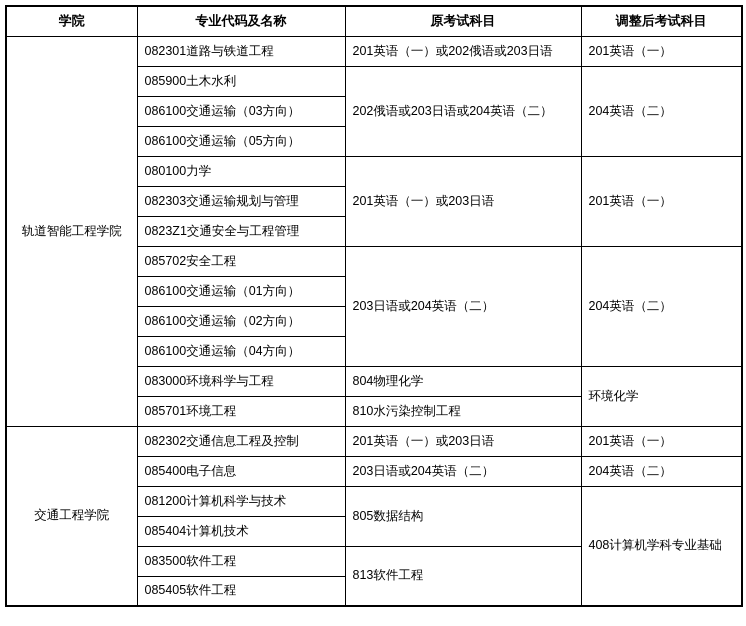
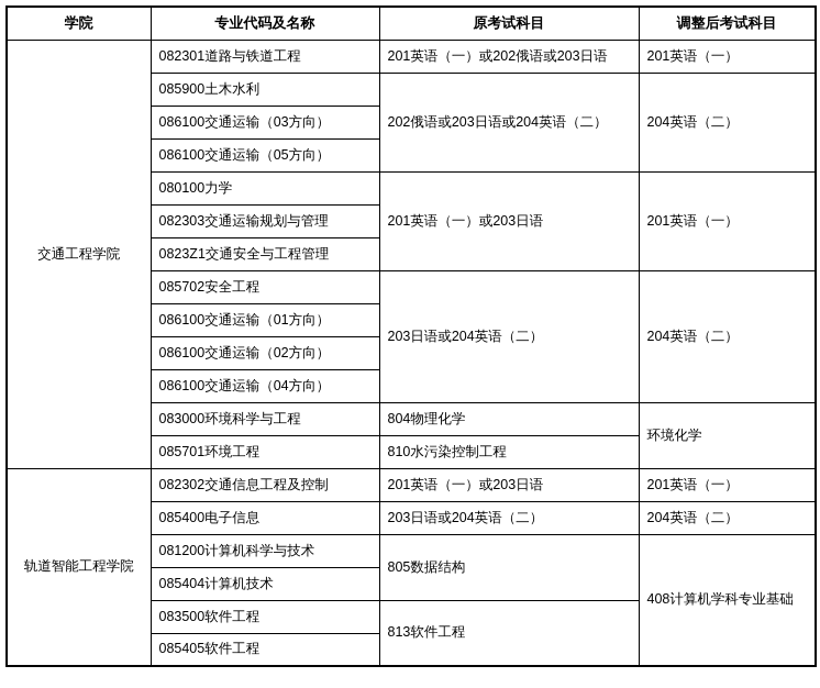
  学院	专业代码及名称	原考试科目	调整后考试科目
- 轨道智能工程学院	082301道路与铁道工程	201英语（一）或202俄语或203日语	201英语（一）
+ 交通工程学院	082301道路与铁道工程	201英语（一）或202俄语或203日语	201英语（一）
  085900土木水利	202俄语或203日语或204英语（二）	204英语（二）
  086100交通运输（03方向）
  086100交通运输（05方向）
  080100力学	201英语（一）或203日语	201英语（一）
  082303交通运输规划与管理
  0823Z1交通安全与工程管理
  085702安全工程	203日语或204英语（二）	204英语（二）
  086100交通运输（01方向）
  086100交通运输（02方向）
  086100交通运输（04方向）
  083000环境科学与工程	804物理化学	环境化学
  085701环境工程	810水污染控制工程
- 交通工程学院	082302交通信息工程及控制	201英语（一）或203日语	201英语（一）
+ 轨道智能工程学院	082302交通信息工程及控制	201英语（一）或203日语	201英语（一）
  085400电子信息	203日语或204英语（二）	204英语（二）
  081200计算机科学与技术	805数据结构	408计算机学科专业基础
  085404计算机技术
  083500软件工程	813软件工程
  085405软件工程
